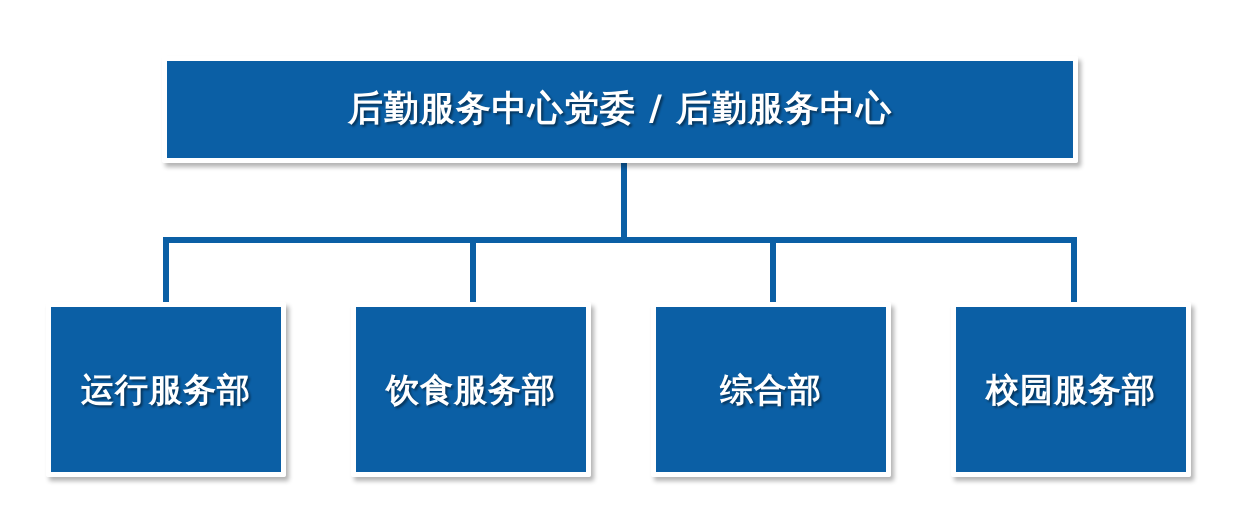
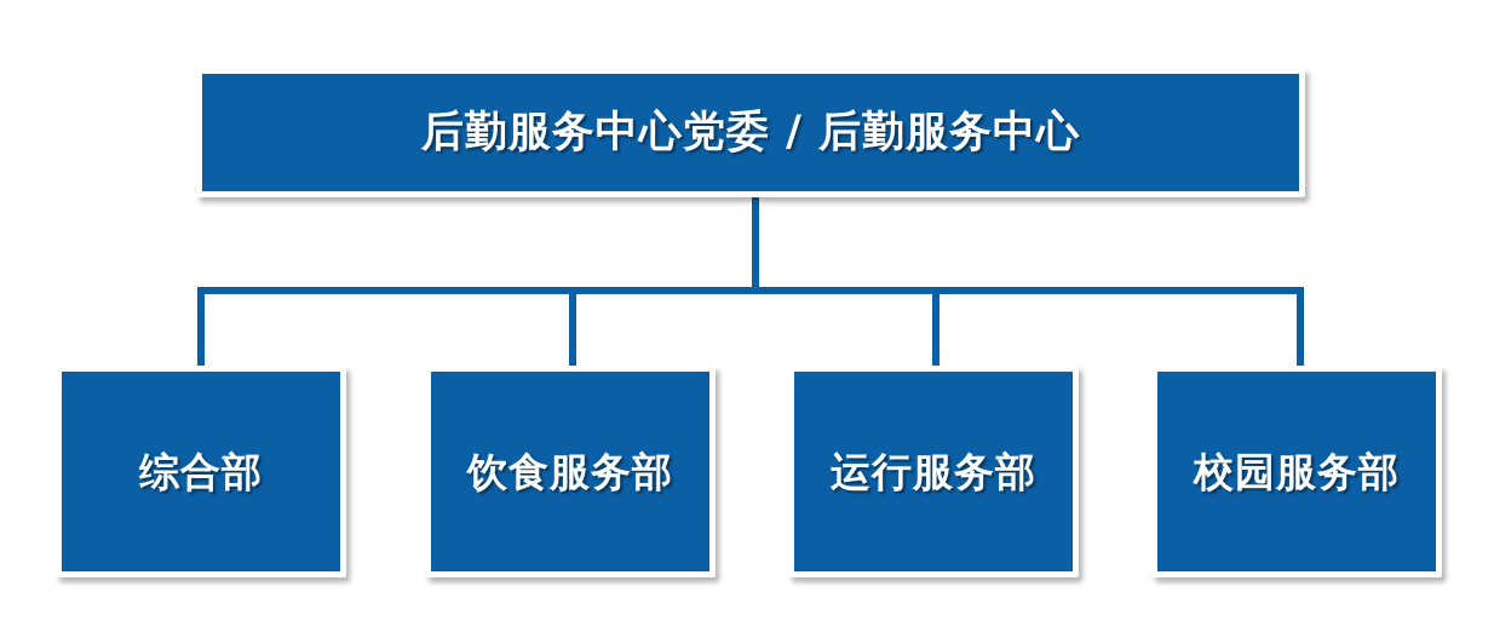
  后勤服务中心党委 / 后勤服务中心
- 运行服务部
+ 综合部
  饮食服务部
- 综合部
+ 运行服务部
  校园服务部
